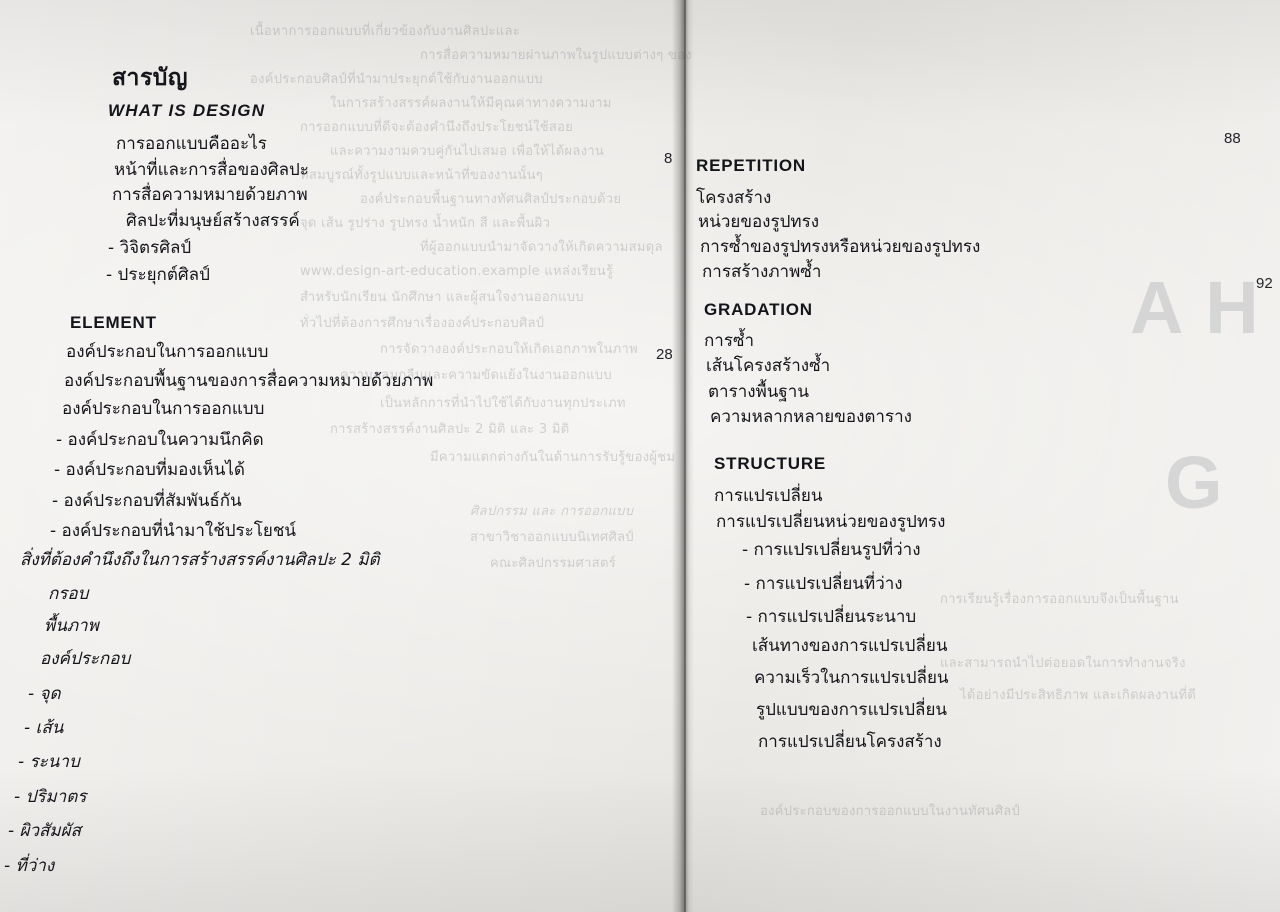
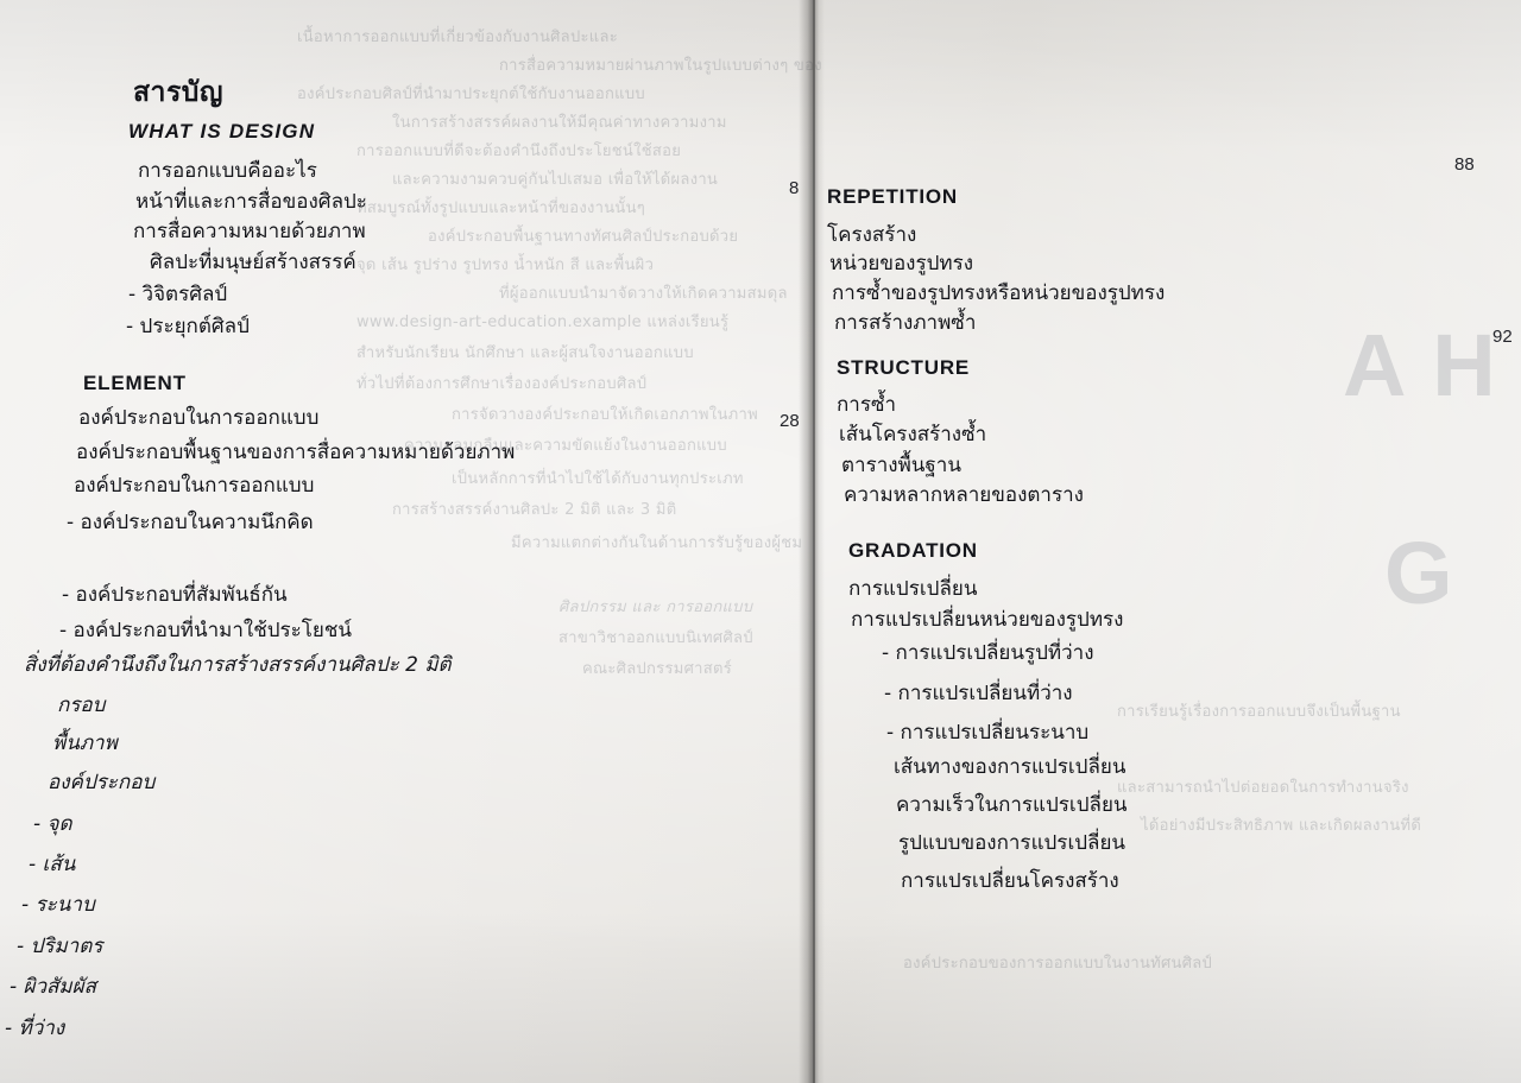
  A H
  G
  เนื้อหาการออกแบบที่เกี่ยวข้องกับงานศิลปะและ
  การสื่อความหมายผ่านภาพในรูปแบบต่างๆ
  องค์ประกอบศิลป์ที่นำมาประยุกต์ใช้กับงานออกแบบ
  ในการสร้างสรรค์ผลงานให้มีคุณค่าทางความงาม
  การออกแบบที่ดีจะต้องคำนึงถึงประโยชน์ใช้สอย
  และความงามควบคู่กันไปเสมอ เพื่อให้ได้ผลงาน
  ที่สมบูรณ์ทั้งรูปแบบและหน้าที่ของงานนั้นๆ
  องค์ประกอบพื้นฐานทางทัศนศิลป์ประกอบด้วย
  จุด เส้น รูปร่าง รูปทรง น้ำหนัก สี และพื้นผิว
  ที่ผู้ออกแบบนำมาจัดวางให้เกิดความสมดุล
  www.design-art-education.example แหล่งเรียนรู้
  สำหรับนักเรียน นักศึกษา และผู้สนใจงานออกแบบ
  ทั่วไปที่ต้องการศึกษาเรื่ององค์ประกอบศิลป์
  การจัดวางองค์ประกอบให้เกิดเอกภาพในภาพ
  ความกลมกลืนและความขัดแย้งในงานออกแบบ
  เป็นหลักการที่นำไปใช้ได้กับงานทุกประเภท
  การสร้างสรรค์งานศิลปะ 2 มิติ และ 3 มิติ
  มีความแตกต่างกันในด้านการรับรู้ของผู้ชม
  ศิลปกรรม และ การออกแบบ
  สาขาวิชาออกแบบนิเทศศิลป์
  คณะศิลปกรรมศาสตร์
  การเรียนรู้เรื่องการออกแบบจึงเป็นพื้นฐาน
  และสามารถนำไปต่อยอดในการทำงานจริง
  ได้อย่างมีประสิทธิภาพ และเกิดผลงานที่ดี
  องค์ประกอบของการออกแบบในงานทัศนศิลป์
  สารบัญ
  WHAT IS DESIGN
  8
  การออกแบบคืออะไร
  หน้าที่และการสื่อของศิลปะ
  การสื่อความหมายด้วยภาพ
  ศิลปะที่มนุษย์สร้างสรรค์
  - วิจิตรศิลป์
  - ประยุกต์ศิลป์
  ELEMENT
  28
  องค์ประกอบในการออกแบบ
  องค์ประกอบพื้นฐานของการสื่อความหมายด้วยภาพ
  องค์ประกอบในการออกแบบ
  - องค์ประกอบในความนึกคิด
- - องค์ประกอบที่มองเห็นได้
  - องค์ประกอบที่สัมพันธ์กัน
  - องค์ประกอบที่นำมาใช้ประโยชน์
  สิ่งที่ต้องคำนึงถึงในการสร้างสรรค์งานศิลปะ 2 มิติ
  กรอบ
  พื้นภาพ
  องค์ประกอบ
  - จุด
  - เส้น
  - ระนาบ
  - ปริมาตร
  - ผิวสัมผัส
  - ที่ว่าง
  REPETITION
  88
  โครงสร้าง
  หน่วยของรูปทรง
  การซ้ำของรูปทรงหรือหน่วยของรูปทรง
  การสร้างภาพซ้ำ
- GRADATION
+ STRUCTURE
  92
  การซ้ำ
  เส้นโครงสร้างซ้ำ
  ตารางพื้นฐาน
  ความหลากหลายของตาราง
- STRUCTURE
+ GRADATION
  การแปรเปลี่ยน
  การแปรเปลี่ยนหน่วยของรูปทรง
  - การแปรเปลี่ยนรูปที่ว่าง
  - การแปรเปลี่ยนที่ว่าง
  - การแปรเปลี่ยนระนาบ
  เส้นทางของการแปรเปลี่ยน
  ความเร็วในการแปรเปลี่ยน
  รูปแบบของการแปรเปลี่ยน
  การแปรเปลี่ยนโครงสร้าง
